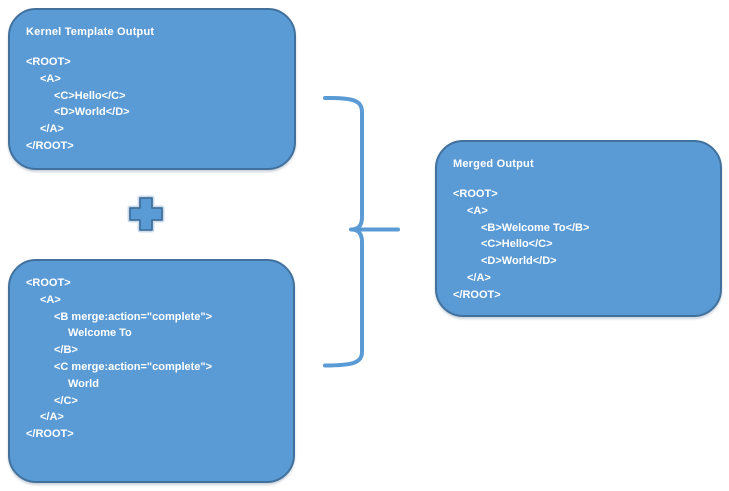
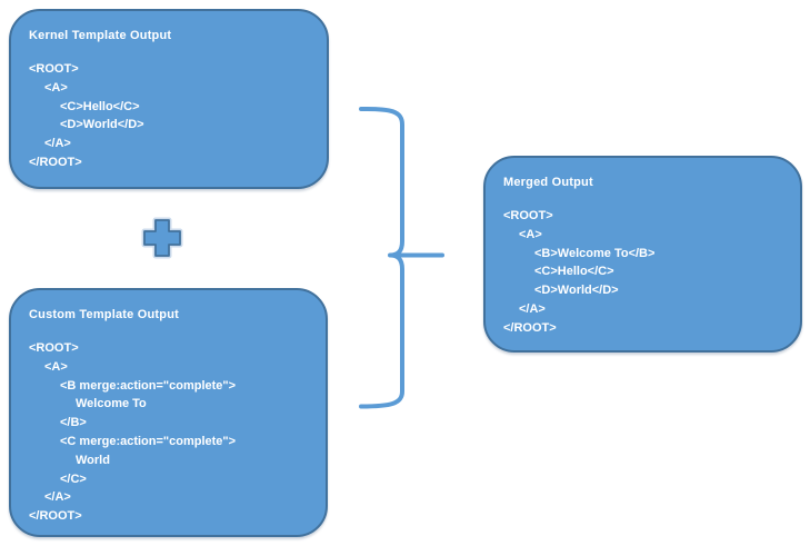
  Kernel Template Output
  <ROOT>
  <A>
  <C>Hello</C>
  <D>World</D>
  </A>
  </ROOT>
+ Custom Template Output
  <ROOT>
  <A>
  <B merge:action="complete">
  Welcome To
  </B>
  <C merge:action="complete">
  World
  </C>
  </A>
  </ROOT>
  Merged Output
  <ROOT>
  <A>
  <B>Welcome To</B>
  <C>Hello</C>
  <D>World</D>
  </A>
  </ROOT>
